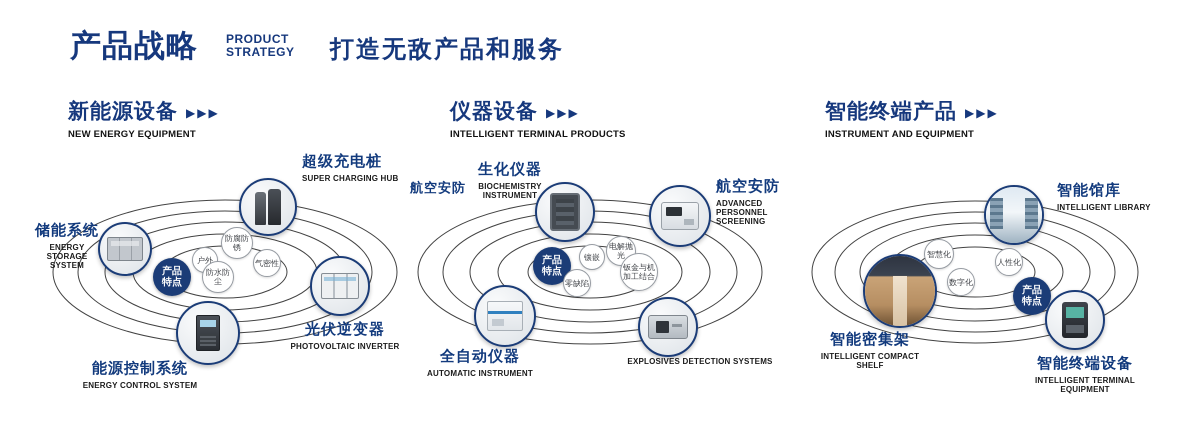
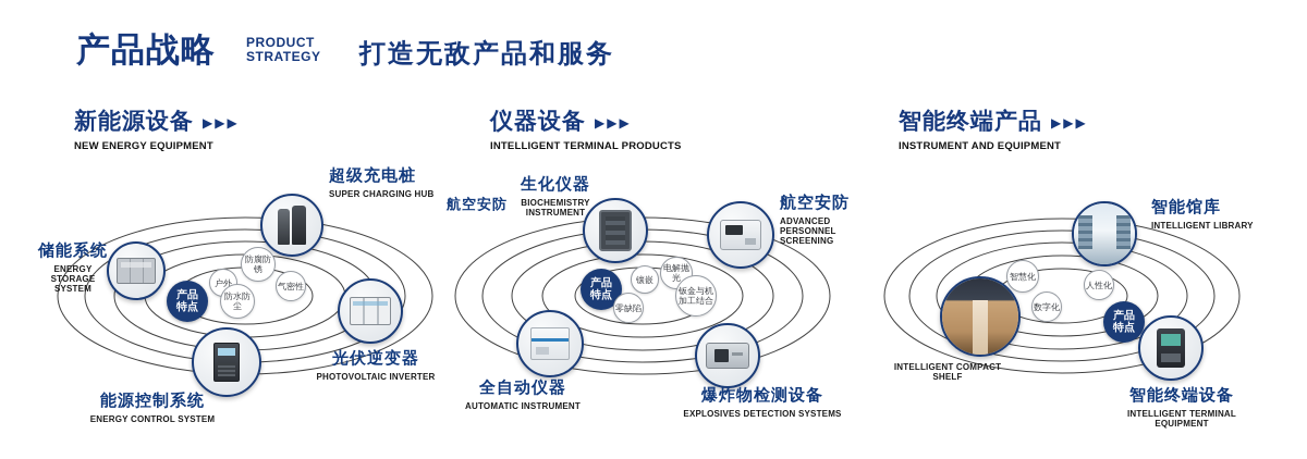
  产品战略
  PRODUCT
  STRATEGY
  打造无敌产品和服务
  新能源设备
  ▶▶▶
  NEW ENERGY EQUIPMENT
  储能系统
  ENERGY STORAGE SYSTEM
  超级充电桩
  SUPER CHARGING HUB
  光伏逆变器
  PHOTOVOLTAIC INVERTER
  能源控制系统
  ENERGY CONTROL SYSTEM
  产品特点
  户外
  防腐防锈
  气密性
  防水防尘
  仪器设备
  ▶▶▶
  INTELLIGENT TERMINAL PRODUCTS
  生化仪器
  BIOCHEMISTRY INSTRUMENT
  航空安防
  航空安防
  ADVANCED PERSONNEL SCREENING
  产品特点
  镶嵌
  电解抛光
  零缺陷
  钣金与机加工结合
  全自动仪器
  AUTOMATIC INSTRUMENT
+ 爆炸物检测设备
  EXPLOSIVES DETECTION SYSTEMS
  智能终端产品
  ▶▶▶
  INSTRUMENT AND EQUIPMENT
  智能馆库
  INTELLIGENT LIBRARY
  智慧化
  人性化
  数字化
  产品特点
- 智能密集架
  INTELLIGENT COMPACT SHELF
  智能终端设备
  INTELLIGENT TERMINAL EQUIPMENT
